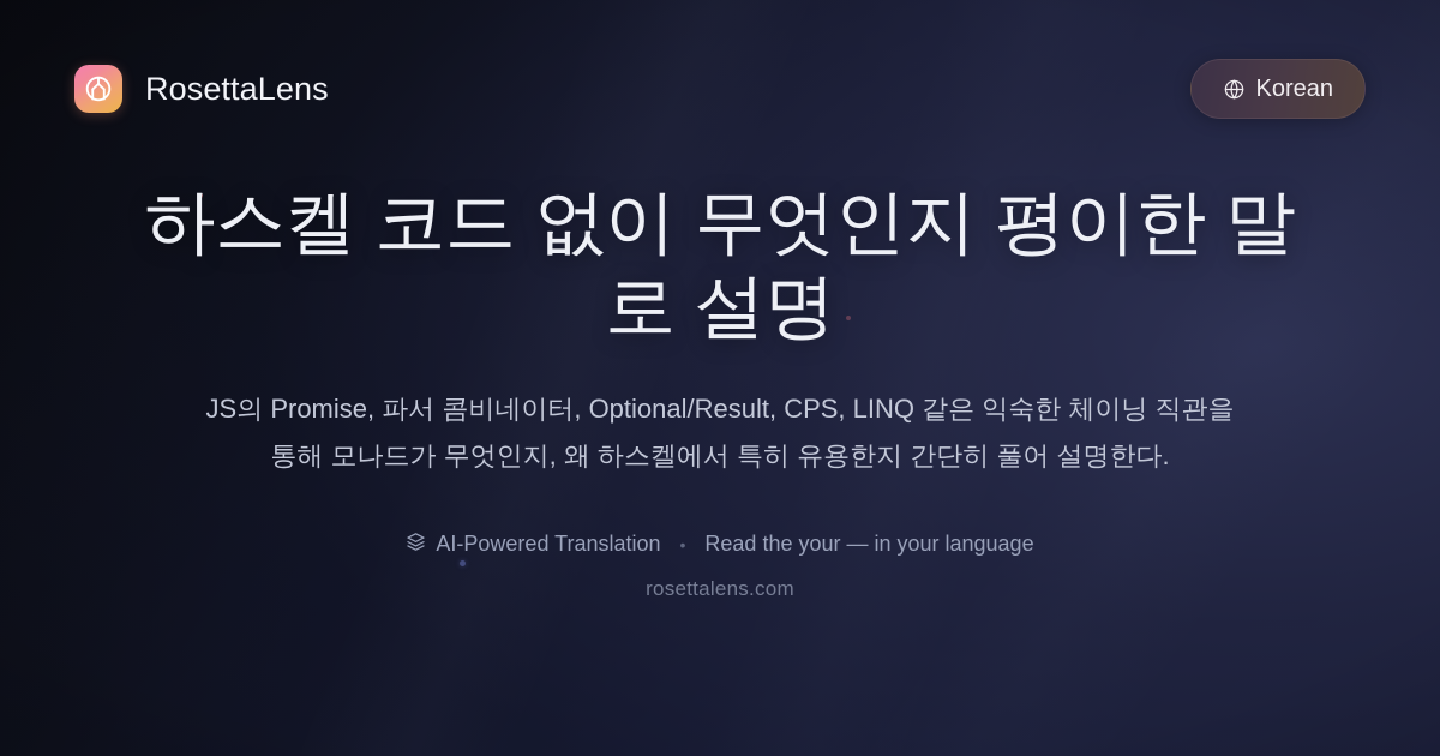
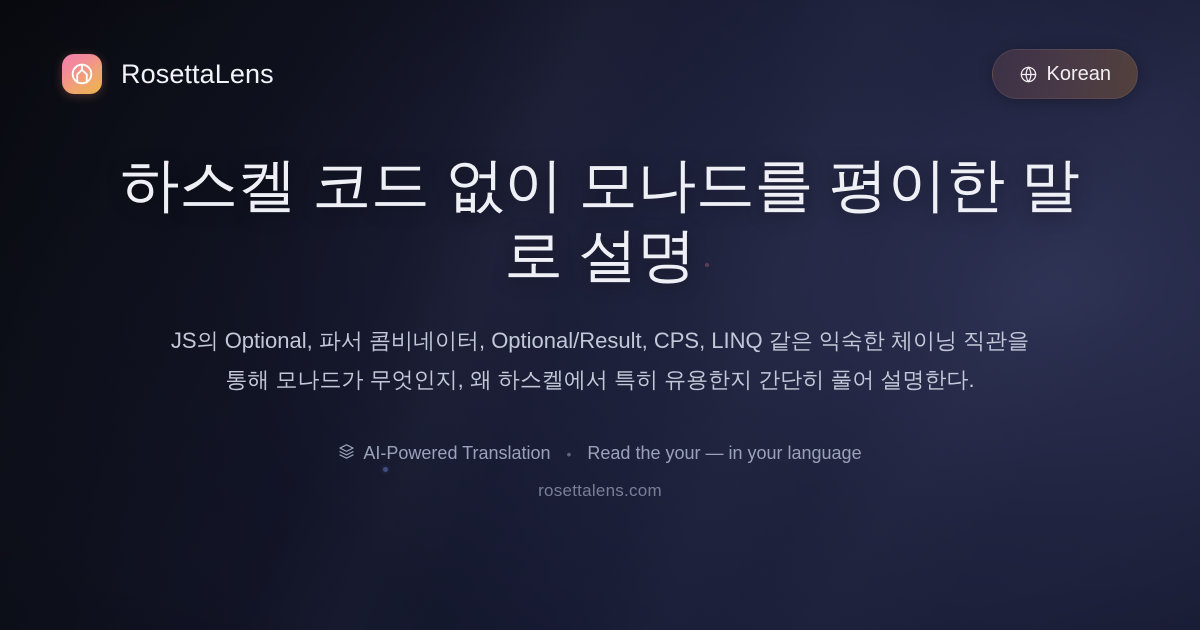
  RosettaLens
  Korean
- 하스켈 코드 없이 무엇인지 평이한 말로 설명
+ 하스켈 코드 없이 모나드를 평이한 말로 설명
- JS의 Promise, 파서 콤비네이터, Optional/Result, CPS, LINQ 같은 익숙한 체이닝 직관을 통해 모나드가 무엇인지, 왜 하스켈에서 특히 유용한지 간단히 풀어 설명한다.
+ JS의 Optional, 파서 콤비네이터, Optional/Result, CPS, LINQ 같은 익숙한 체이닝 직관을 통해 모나드가 무엇인지, 왜 하스켈에서 특히 유용한지 간단히 풀어 설명한다.
  AI-Powered Translation
  •
  Read the your — in your language
  rosettalens.com
